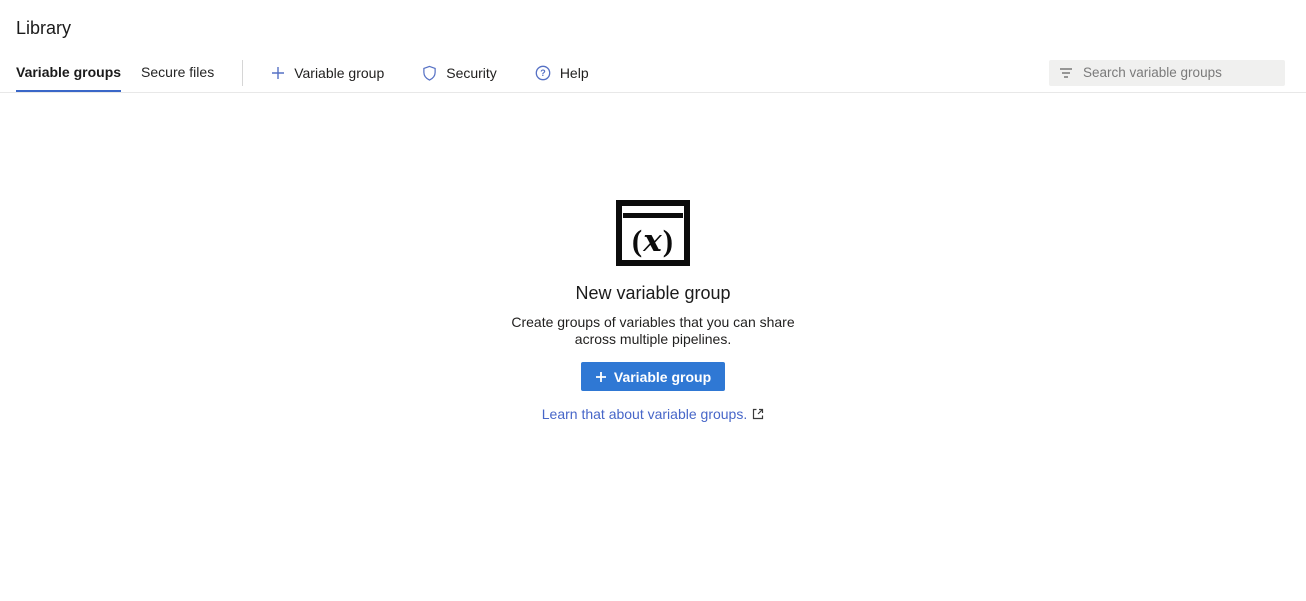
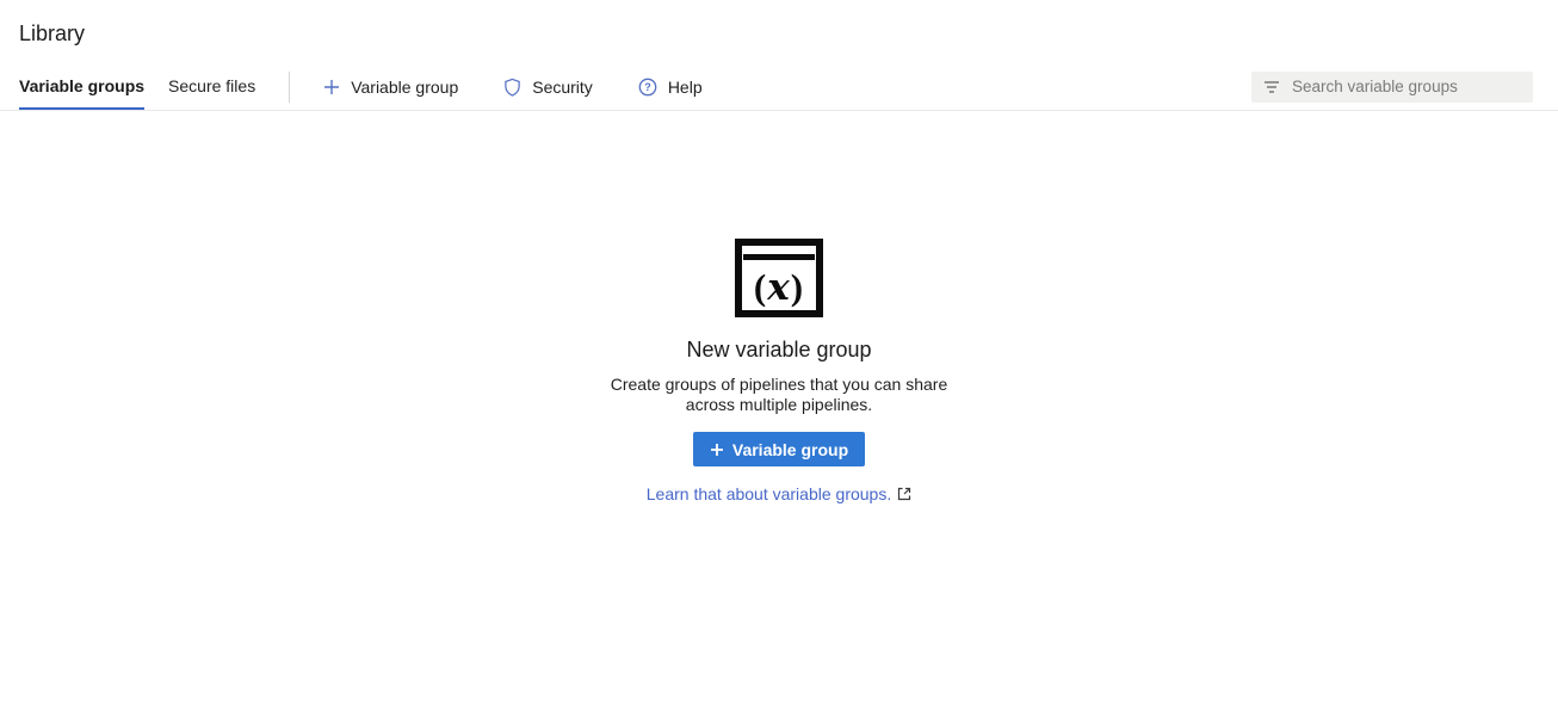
  Library
  Variable groups
  Secure files
  Variable group
  Security
  ?
  Help
  Search variable groups
  (x)
  New variable group
- Create groups of variables that you can share
+ Create groups of pipelines that you can share
  across multiple pipelines.
  Variable group
  Learn that about variable groups.
